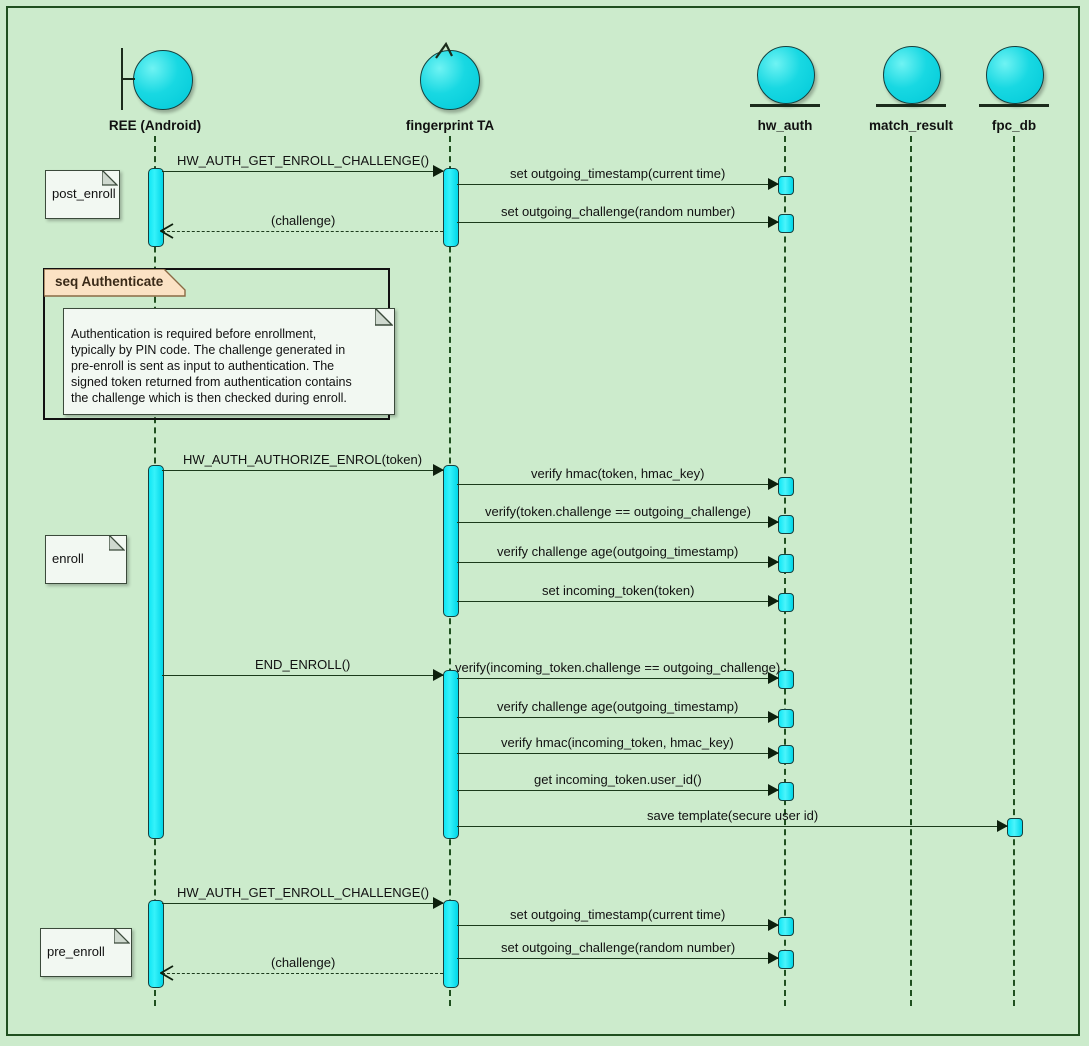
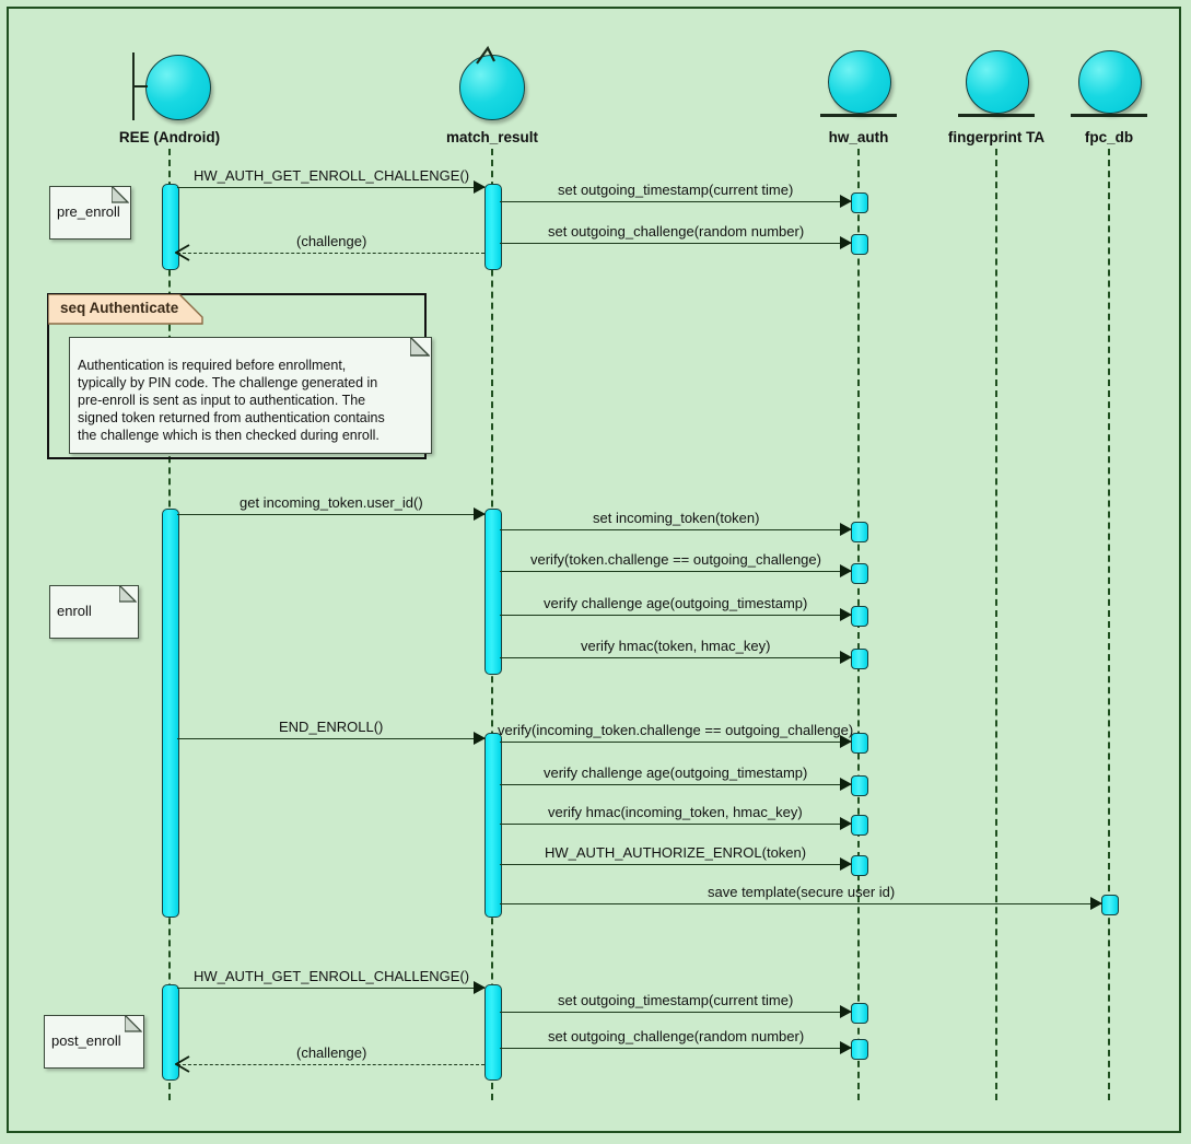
  REE (Android)
- fingerprint TA
+ match_result
  hw_auth
- match_result
+ fingerprint TA
  fpc_db
  seq Authenticate
  Authentication is required before enrollment,
  typically by PIN code. The challenge generated in
  pre-enroll is sent as input to authentication. The
  signed token returned from authentication contains
  the challenge which is then checked during enroll.
- post_enroll
+ pre_enroll
  enroll
- pre_enroll
+ post_enroll
  HW_AUTH_GET_ENROLL_CHALLENGE()
  set outgoing_timestamp(current time)
  set outgoing_challenge(random number)
  (challenge)
- HW_AUTH_AUTHORIZE_ENROL(token)
+ get incoming_token.user_id()
- verify hmac(token, hmac_key)
+ set incoming_token(token)
  verify(token.challenge == outgoing_challenge)
  verify challenge age(outgoing_timestamp)
- set incoming_token(token)
+ verify hmac(token, hmac_key)
  END_ENROLL()
  verify(incoming_token.challenge == outgoing_challenge)
  verify challenge age(outgoing_timestamp)
  verify hmac(incoming_token, hmac_key)
- get incoming_token.user_id()
+ HW_AUTH_AUTHORIZE_ENROL(token)
  save template(secure user id)
  HW_AUTH_GET_ENROLL_CHALLENGE()
  set outgoing_timestamp(current time)
  set outgoing_challenge(random number)
  (challenge)
